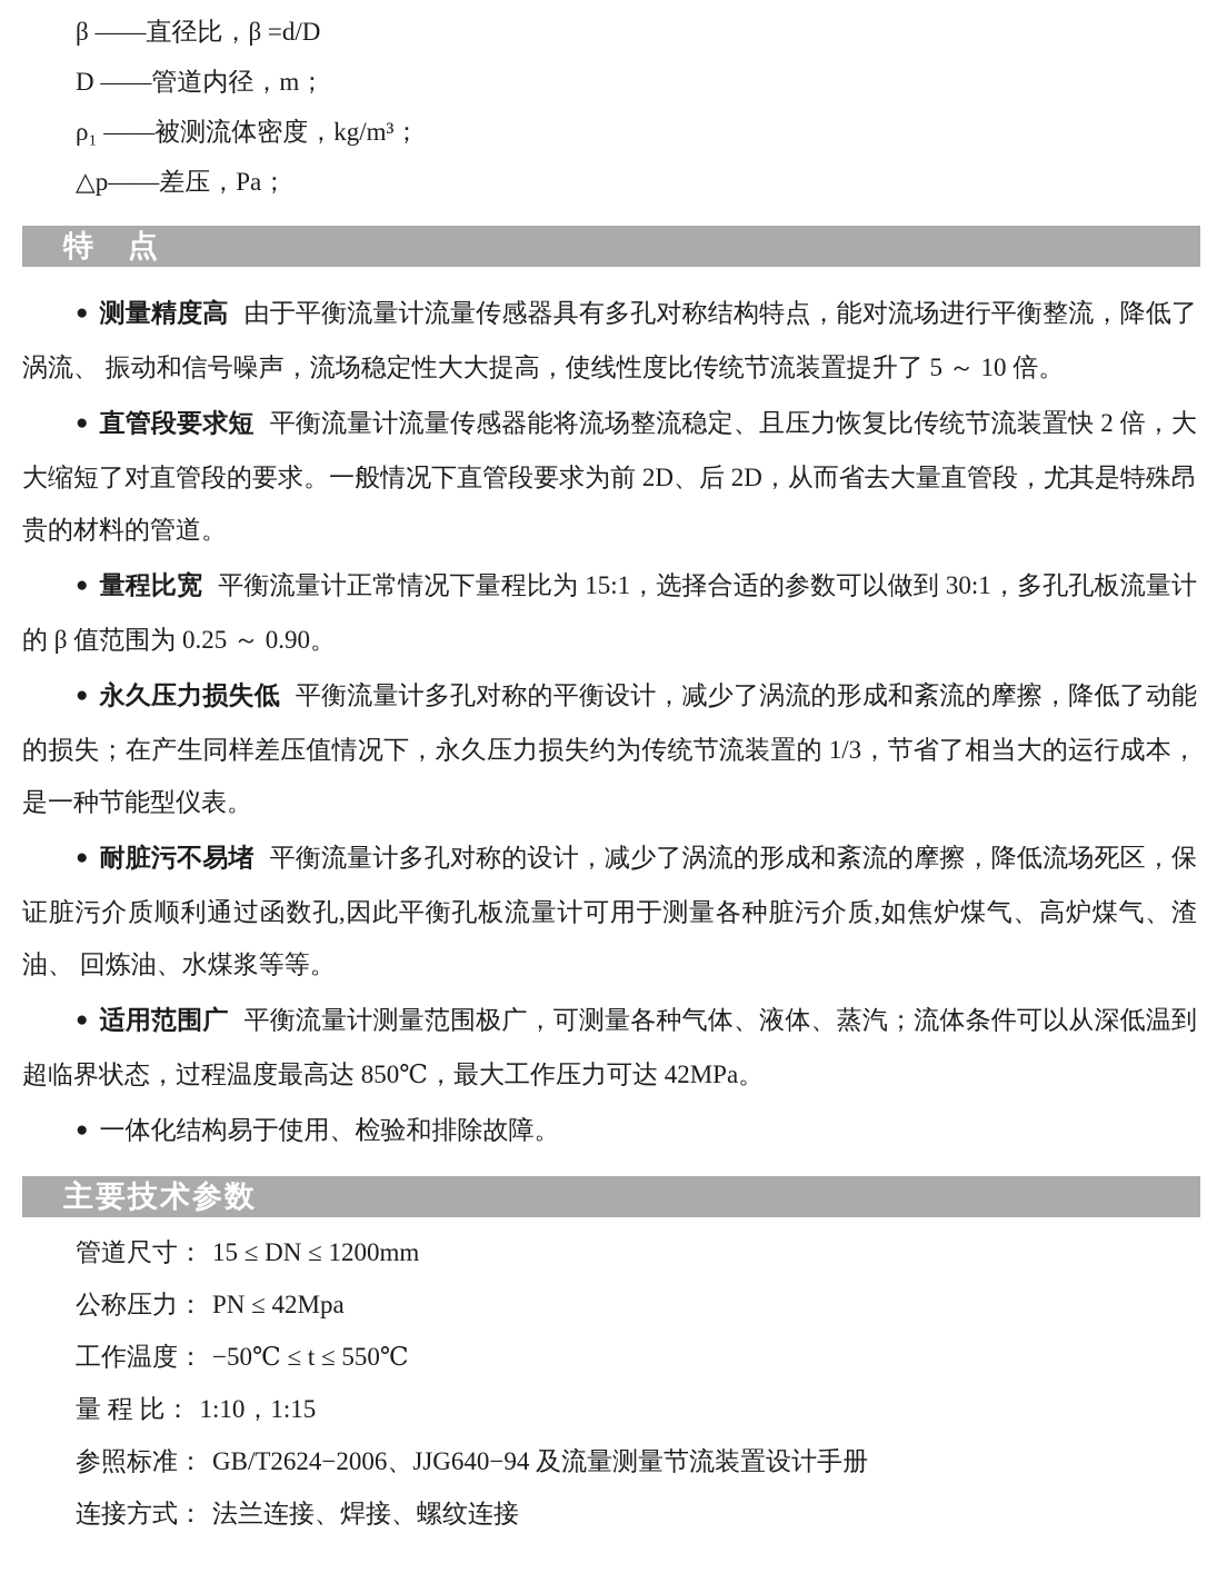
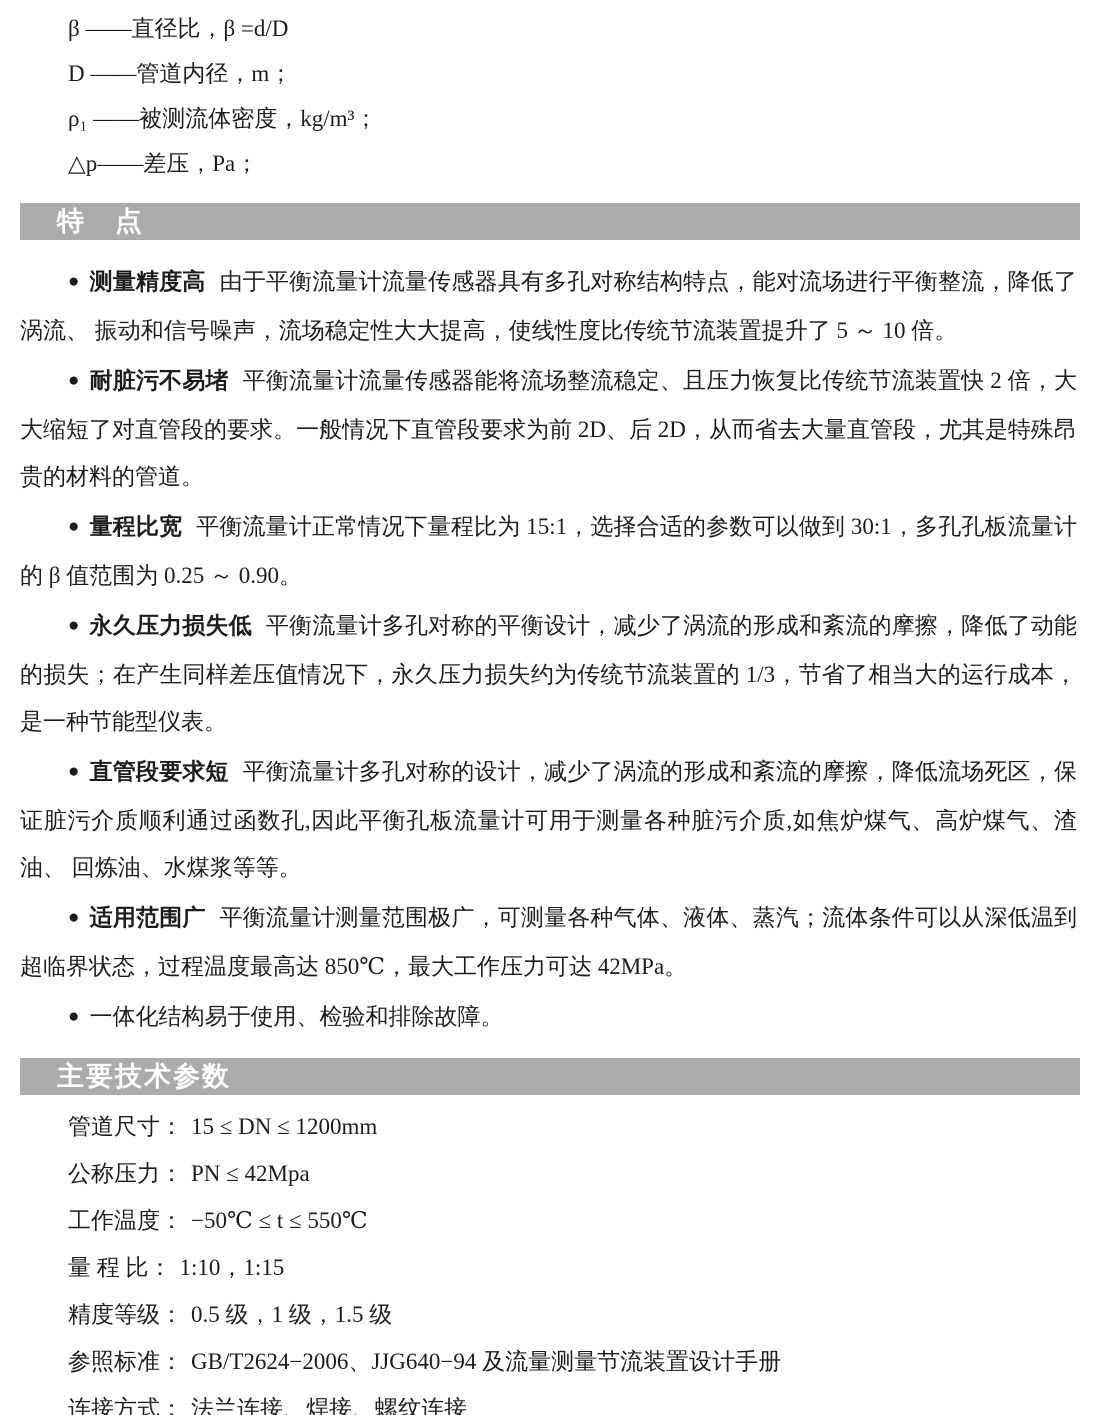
  β ——直径比，β =d/D
  D ——管道内径，m；
  ρ₁ ——被测流体密度，kg/m³；
  △p——差压，Pa；
  特 点
  ● 测量精度高 由于平衡流量计流量传感器具有多孔对称结构特点，能对流场进行平衡整流，降低了涡流、 振动和信号噪声，流场稳定性大大提高，使线性度比传统节流装置提升了 5 ～ 10 倍。
- ● 直管段要求短 平衡流量计流量传感器能将流场整流稳定、且压力恢复比传统节流装置快 2 倍，大大缩短了对直管段的要求。一般情况下直管段要求为前 2D、后 2D，从而省去大量直管段，尤其是特殊昂贵的材料的管道。
+ ● 耐脏污不易堵 平衡流量计流量传感器能将流场整流稳定、且压力恢复比传统节流装置快 2 倍，大大缩短了对直管段的要求。一般情况下直管段要求为前 2D、后 2D，从而省去大量直管段，尤其是特殊昂贵的材料的管道。
  ● 量程比宽 平衡流量计正常情况下量程比为 15:1，选择合适的参数可以做到 30:1，多孔孔板流量计的 β 值范围为 0.25 ～ 0.90。
  ● 永久压力损失低 平衡流量计多孔对称的平衡设计，减少了涡流的形成和紊流的摩擦，降低了动能的损失；在产生同样差压值情况下，永久压力损失约为传统节流装置的 1/3，节省了相当大的运行成本，是一种节能型仪表。
- ● 耐脏污不易堵 平衡流量计多孔对称的设计，减少了涡流的形成和紊流的摩擦，降低流场死区，保证脏污介质顺利通过函数孔,因此平衡孔板流量计可用于测量各种脏污介质,如焦炉煤气、高炉煤气、渣油、 回炼油、水煤浆等等。
+ ● 直管段要求短 平衡流量计多孔对称的设计，减少了涡流的形成和紊流的摩擦，降低流场死区，保证脏污介质顺利通过函数孔,因此平衡孔板流量计可用于测量各种脏污介质,如焦炉煤气、高炉煤气、渣油、 回炼油、水煤浆等等。
  ● 适用范围广 平衡流量计测量范围极广，可测量各种气体、液体、蒸汽；流体条件可以从深低温到超临界状态，过程温度最高达 850℃，最大工作压力可达 42MPa。
  ● 一体化结构易于使用、检验和排除故障。
  主要技术参数
  管道尺寸： 15 ≤ DN ≤ 1200mm
  公称压力： PN ≤ 42Mpa
  工作温度： −50℃ ≤ t ≤ 550℃
  量 程 比： 1:10，1:15
+ 精度等级： 0.5 级，1 级，1.5 级
  参照标准： GB/T2624−2006、JJG640−94 及流量测量节流装置设计手册
  连接方式： 法兰连接、焊接、螺纹连接
